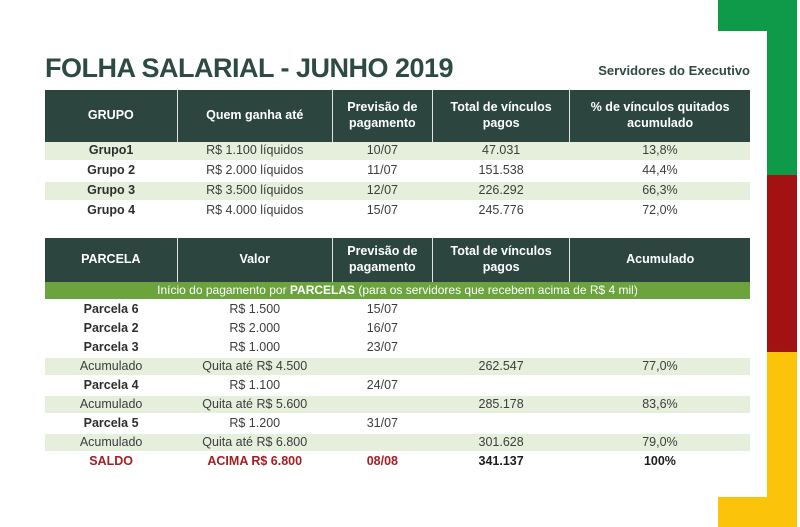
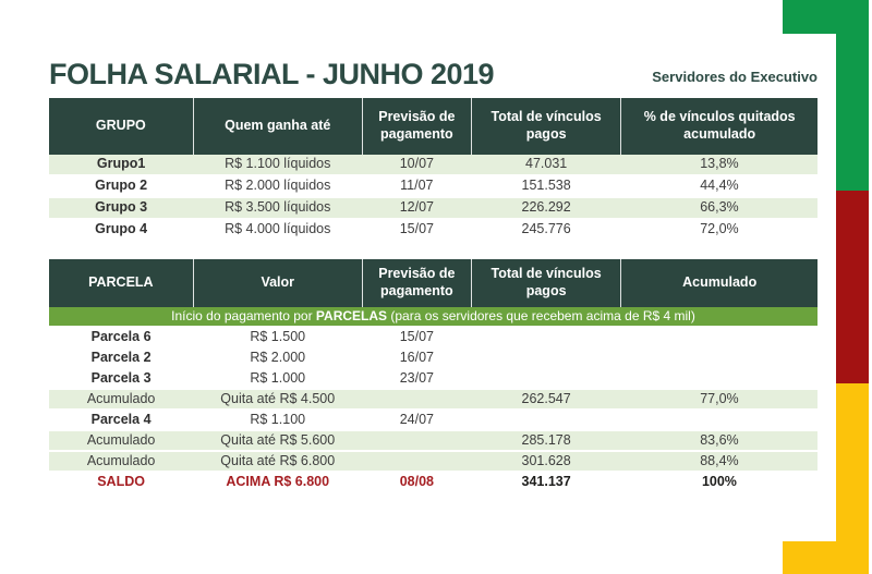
  FOLHA SALARIAL - JUNHO 2019
  Servidores do Executivo
  GRUPO	Quem ganha até	Previsão de pagamento	Total de vínculos pagos	% de vínculos quitados acumulado
  Grupo1	R$ 1.100 líquidos	10/07	47.031	13,8%
  Grupo 2	R$ 2.000 líquidos	11/07	151.538	44,4%
  Grupo 3	R$ 3.500 líquidos	12/07	226.292	66,3%
  Grupo 4	R$ 4.000 líquidos	15/07	245.776	72,0%
  PARCELA	Valor	Previsão de pagamento	Total de vínculos pagos	Acumulado
  Início do pagamento por PARCELAS (para os servidores que recebem acima de R$ 4 mil)
  Parcela 6	R$ 1.500	15/07
  Parcela 2	R$ 2.000	16/07
  Parcela 3	R$ 1.000	23/07
  Acumulado	Quita até R$ 4.500		262.547	77,0%
  Parcela 4	R$ 1.100	24/07
  Acumulado	Quita até R$ 5.600		285.178	83,6%
- Parcela 5	R$ 1.200	31/07
- Acumulado	Quita até R$ 6.800		301.628	79,0%
+ Acumulado	Quita até R$ 6.800		301.628	88,4%
  SALDO	ACIMA R$ 6.800	08/08	341.137	100%
